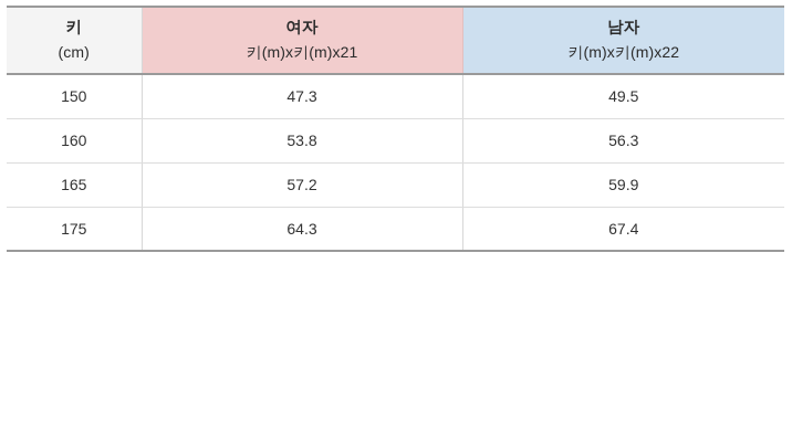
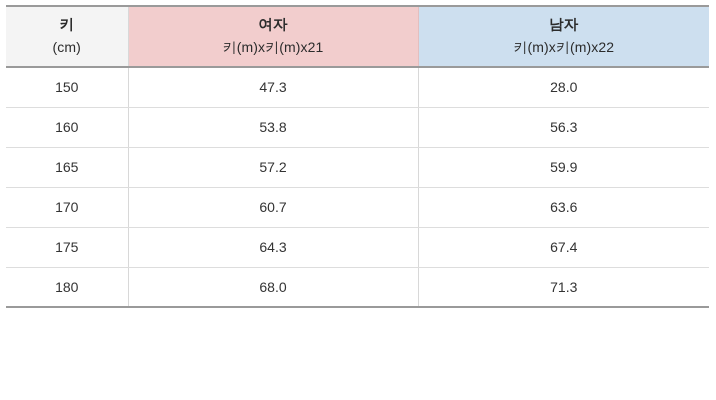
  키 (cm)	여자 키(m)x키(m)x21	남자 키(m)x키(m)x22
- 150	47.3	49.5
+ 150	47.3	28.0
  160	53.8	56.3
  165	57.2	59.9
+ 170	60.7	63.6
  175	64.3	67.4
+ 180	68.0	71.3
